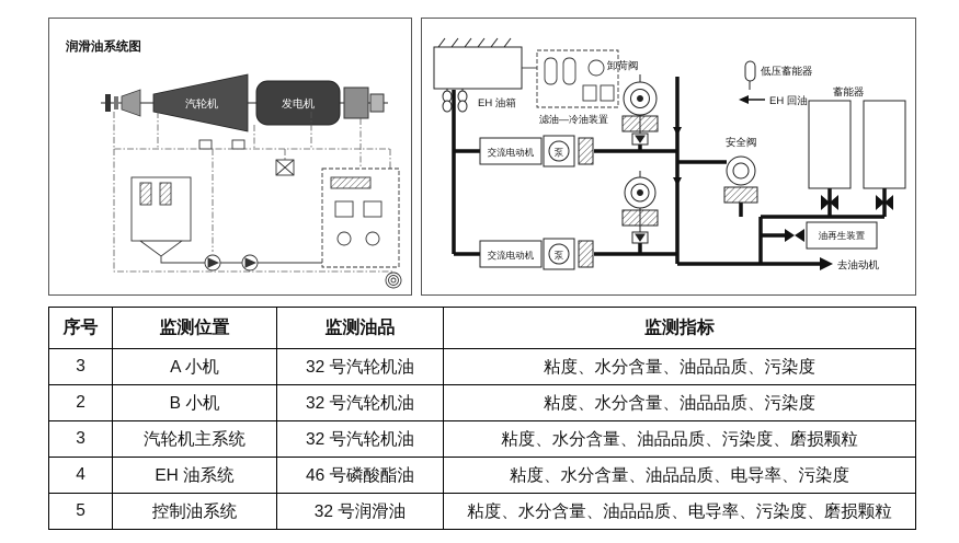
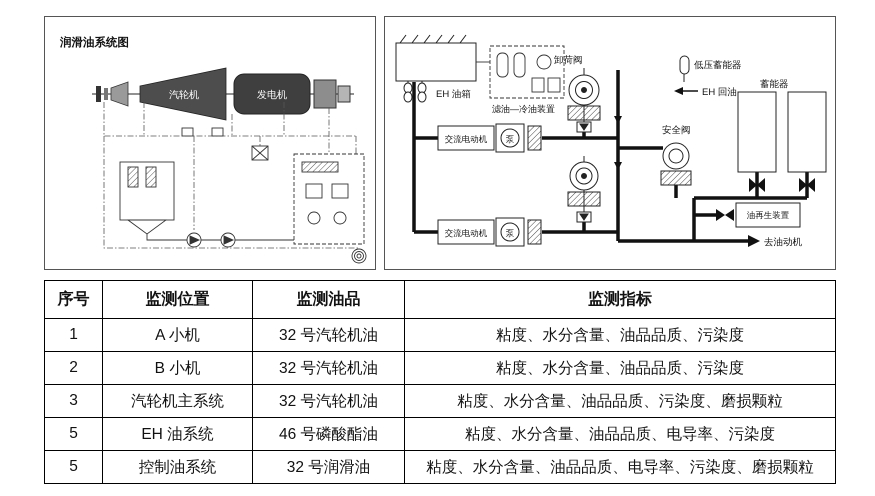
  润滑油系统图
  汽轮机
  发电机
  EH 油箱
  滤油—冷油装置
  卸荷阀
  低压蓄能器
  EH 回油
  蓄能器
  安全阀
  交流电动机
  泵
  交流电动机
  泵
  油再生装置
  去油动机
  序号	监测位置	监测油品	监测指标
- 3	A 小机	32 号汽轮机油	粘度、水分含量、油品品质、污染度
+ 1	A 小机	32 号汽轮机油	粘度、水分含量、油品品质、污染度
  2	B 小机	32 号汽轮机油	粘度、水分含量、油品品质、污染度
  3	汽轮机主系统	32 号汽轮机油	粘度、水分含量、油品品质、污染度、磨损颗粒
- 4	EH 油系统	46 号磷酸酯油	粘度、水分含量、油品品质、电导率、污染度
+ 5	EH 油系统	46 号磷酸酯油	粘度、水分含量、油品品质、电导率、污染度
  5	控制油系统	32 号润滑油	粘度、水分含量、油品品质、电导率、污染度、磨损颗粒
